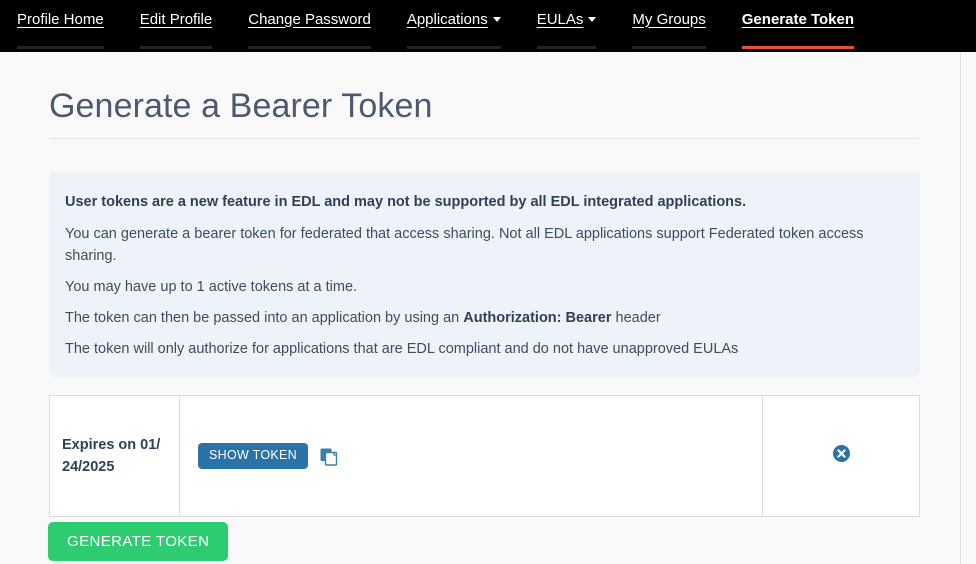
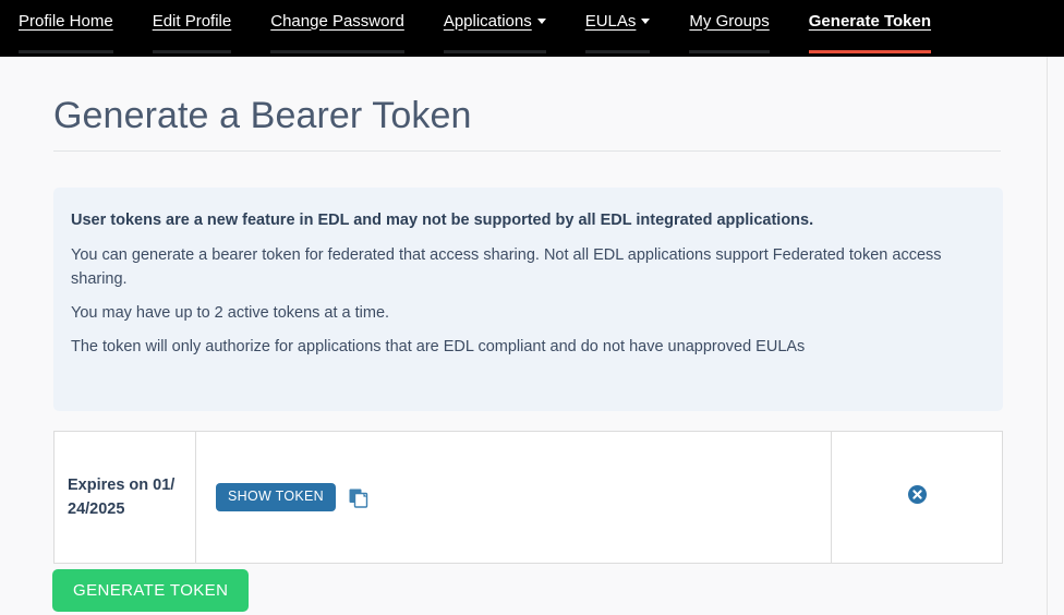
  Profile Home
  Edit Profile
  Change Password
  Applications
  EULAs
  My Groups
  Generate Token
  Generate a Bearer Token
  User tokens are a new feature in EDL and may not be supported by all EDL integrated applications.
  You can generate a bearer token for federated that access sharing. Not all EDL applications support Federated token access sharing.
- You may have up to 1 active tokens at a time.
+ You may have up to 2 active tokens at a time.
- The token can then be passed into an application by using an Authorization: Bearer header
  The token will only authorize for applications that are EDL compliant and do not have unapproved EULAs
  Expires on 01/24/2025	SHOW TOKEN
  GENERATE TOKEN
